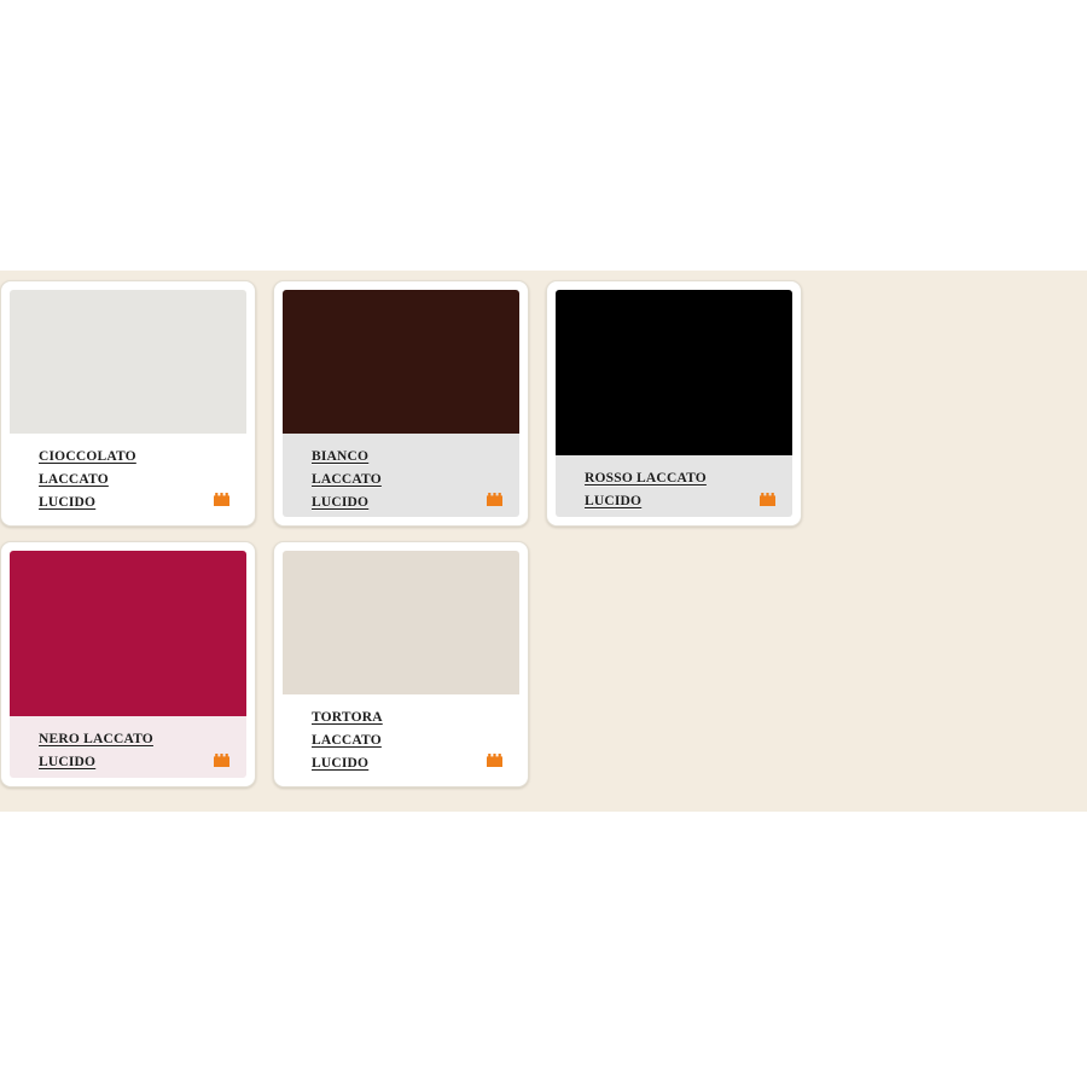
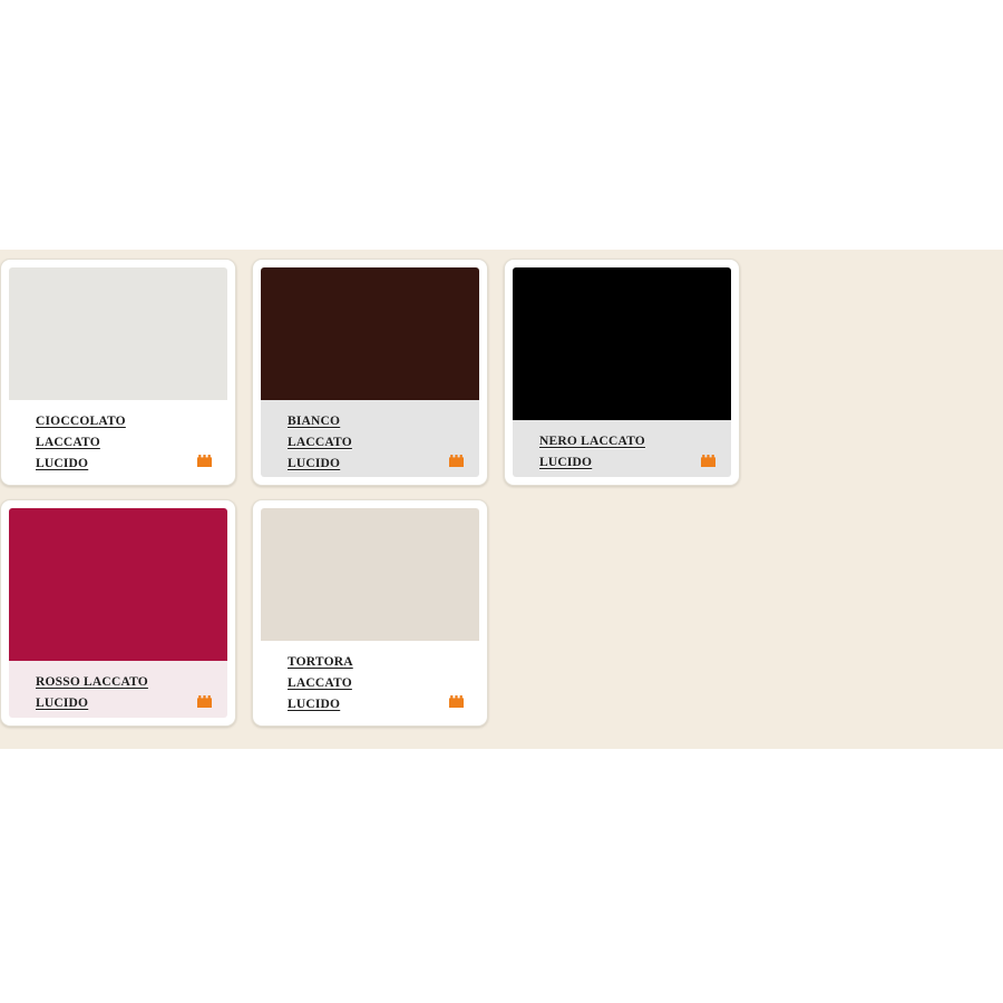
  CIOCCOLATO
  LACCATO
  LUCIDO
  BIANCO
  LACCATO
  LUCIDO
- ROSSO LACCATO
+ NERO LACCATO
  LUCIDO
- NERO LACCATO
+ ROSSO LACCATO
  LUCIDO
  TORTORA
  LACCATO
  LUCIDO
